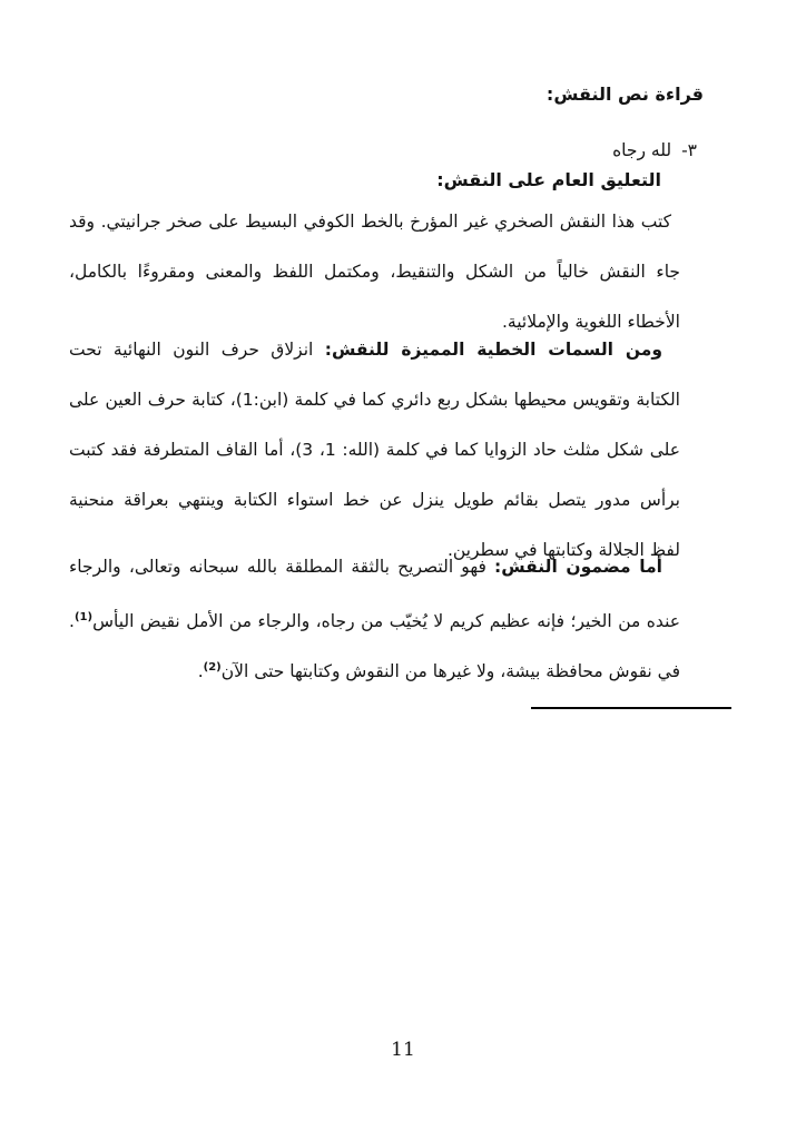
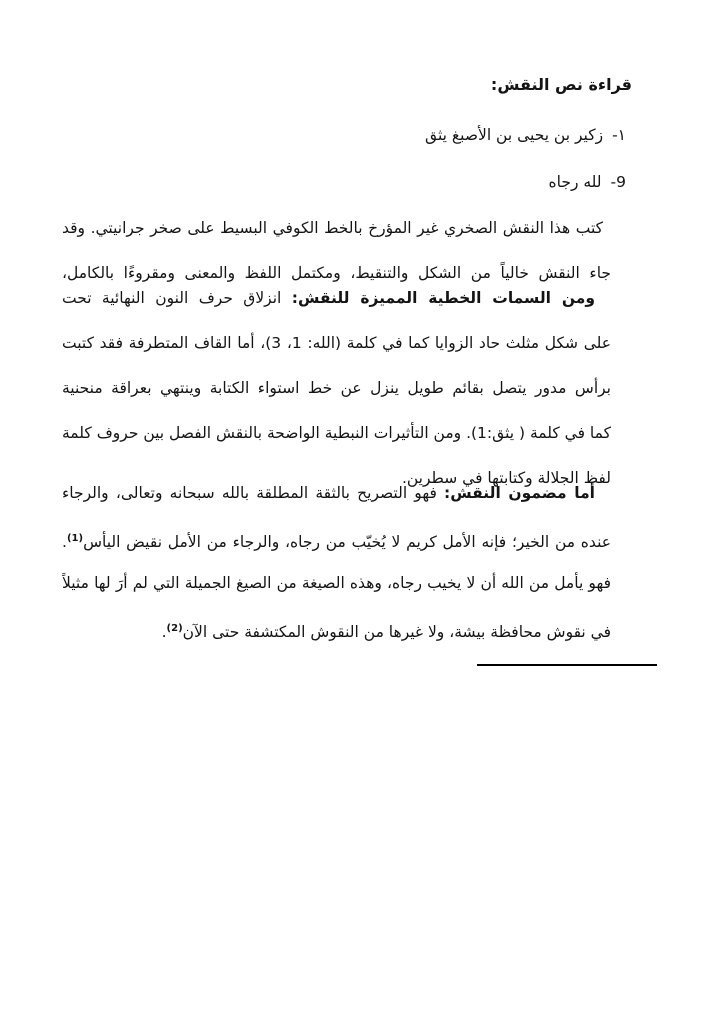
  قراءة نص النقش:
+ ١-زكير بن يحيى بن الأصبغ يثق
- ٣-لله رجاه
+ 9-لله رجاه
- التعليق العام على النقش:
  كتب هذا النقش الصخري غير المؤرخ بالخط الكوفي البسيط على صخر جرانيتي. وقد
  جاء النقش خالياً من الشكل والتنقيط، ومكتمل اللفظ والمعنى ومقروءًا بالكامل،
- الأخطاء اللغوية والإملائية.
  ومن السمات الخطية المميزة للنقش: انزلاق حرف النون النهائية تحت
- الكتابة وتقويس محيطها بشكل ربع دائري كما في كلمة (ابن:1)، كتابة حرف العين على
  على شكل مثلث حاد الزوايا كما في كلمة (الله: 1، 3)، أما القاف المتطرفة فقد كتبت
  برأس مدور يتصل بقائم طويل ينزل عن خط استواء الكتابة وينتهي بعراقة منحنية
+ كما في كلمة ( يثق:1). ومن التأثيرات النبطية الواضحة بالنقش الفصل بين حروف كلمة
  لفظ الجلالة وكتابتها في سطرين.
  أما مضمون النقش: فهو التصريح بالثقة المطلقة بالله سبحانه وتعالى، والرجاء
- عنده من الخير؛ فإنه عظيم كريم لا يُخيّب من رجاه، والرجاء من الأمل نقيض اليأس(1).
+ عنده من الخير؛ فإنه الأمل كريم لا يُخيّب من رجاه، والرجاء من الأمل نقيض اليأس(1).
+ فهو يأمل من الله أن لا يخيب رجاه، وهذه الصيغة من الصيغ الجميلة التي لم أرَ لها مثيلاً
- في نقوش محافظة بيشة، ولا غيرها من النقوش وكتابتها حتى الآن(2).
+ في نقوش محافظة بيشة، ولا غيرها من النقوش المكتشفة حتى الآن(2).
- 11
